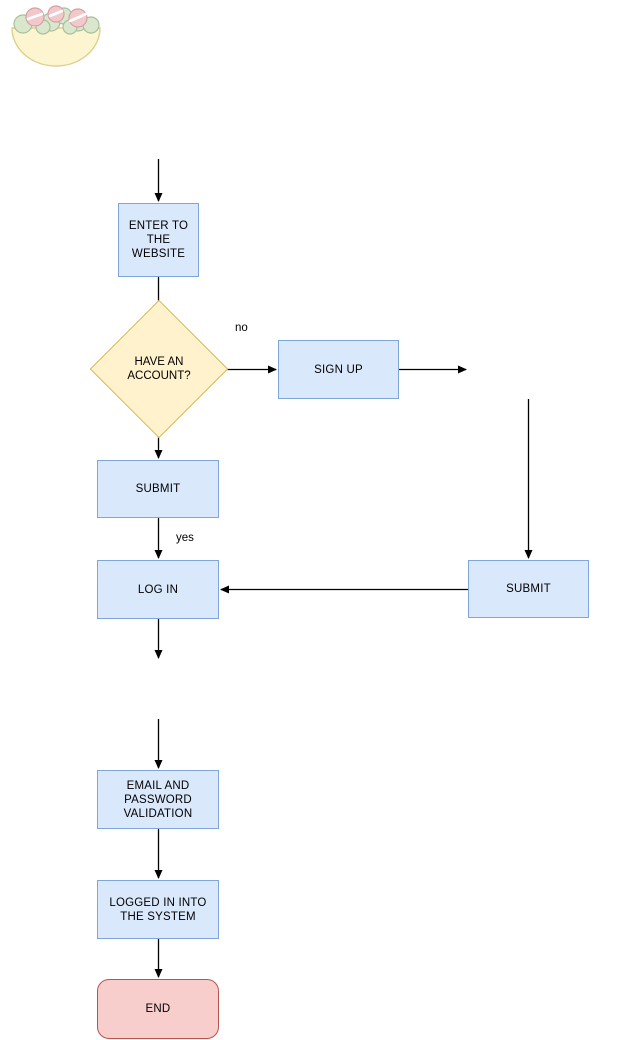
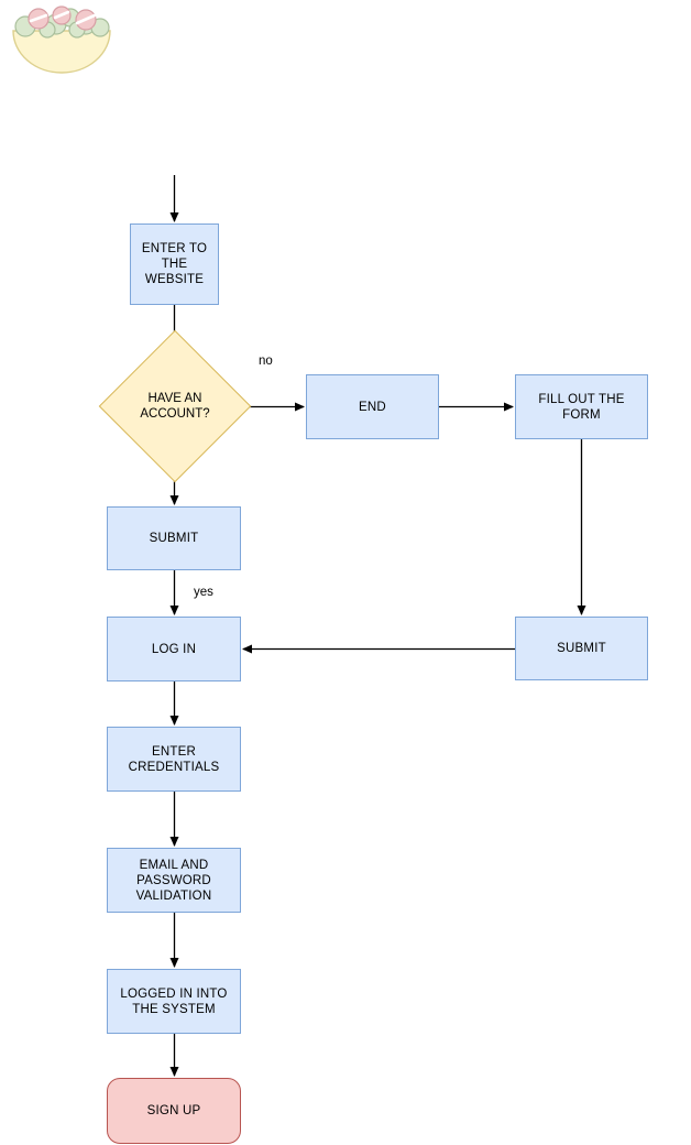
  ENTER TO
  THE
  WEBSITE
  HAVE AN
  ACCOUNT?
- SIGN UP
+ END
+ FILL OUT THE
+ FORM
  SUBMIT
  SUBMIT
  LOG IN
+ ENTER
+ CREDENTIALS
  EMAIL AND
  PASSWORD
  VALIDATION
  LOGGED IN INTO
  THE SYSTEM
- END
+ SIGN UP
  no
  yes
